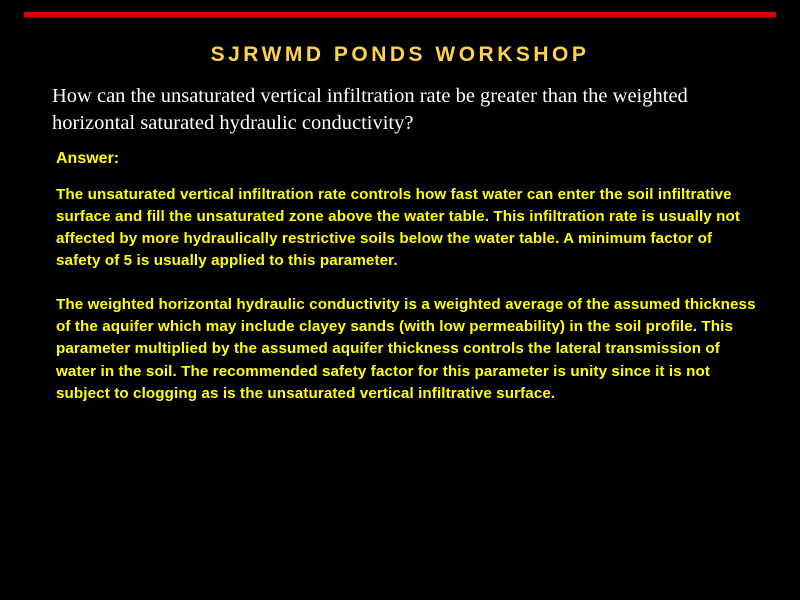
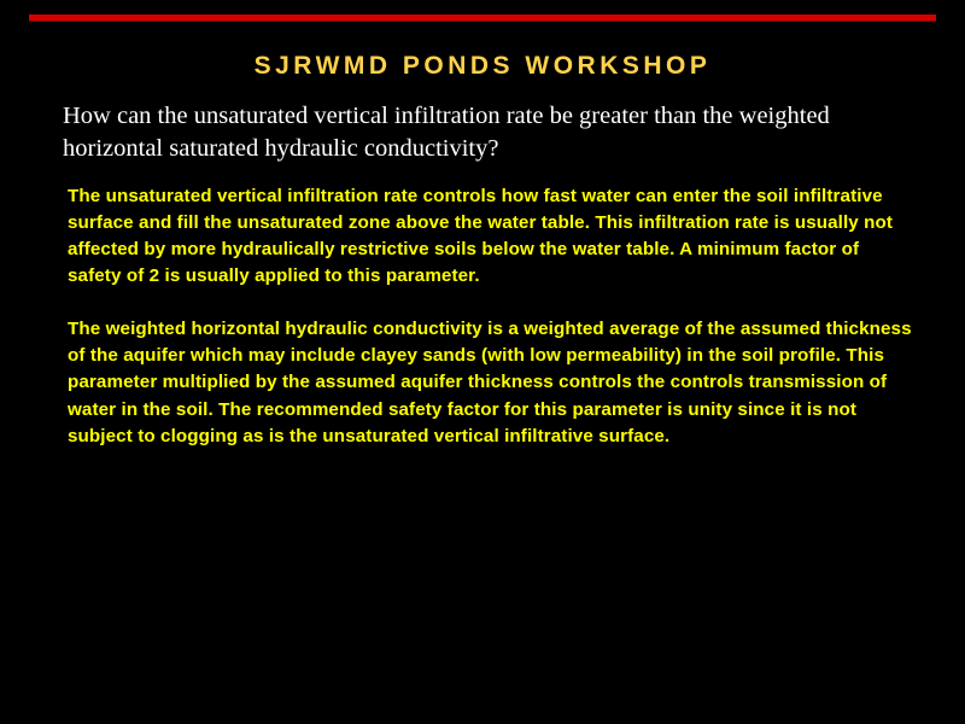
  SJRWMD PONDS WORKSHOP
  How can the unsaturated vertical infiltration rate be greater than the weighted horizontal saturated hydraulic conductivity?
- Answer:
- The unsaturated vertical infiltration rate controls how fast water can enter the soil infiltrative surface and fill the unsaturated zone above the water table. This infiltration rate is usually not affected by more hydraulically restrictive soils below the water table. A minimum factor of safety of 5 is usually applied to this parameter.
+ The unsaturated vertical infiltration rate controls how fast water can enter the soil infiltrative surface and fill the unsaturated zone above the water table. This infiltration rate is usually not affected by more hydraulically restrictive soils below the water table. A minimum factor of safety of 2 is usually applied to this parameter.
- The weighted horizontal hydraulic conductivity is a weighted average of the assumed thickness of the aquifer which may include clayey sands (with low permeability) in the soil profile. This parameter multiplied by the assumed aquifer thickness controls the lateral transmission of water in the soil. The recommended safety factor for this parameter is unity since it is not subject to clogging as is the unsaturated vertical infiltrative surface.
+ The weighted horizontal hydraulic conductivity is a weighted average of the assumed thickness of the aquifer which may include clayey sands (with low permeability) in the soil profile. This parameter multiplied by the assumed aquifer thickness controls the controls transmission of water in the soil. The recommended safety factor for this parameter is unity since it is not subject to clogging as is the unsaturated vertical infiltrative surface.
